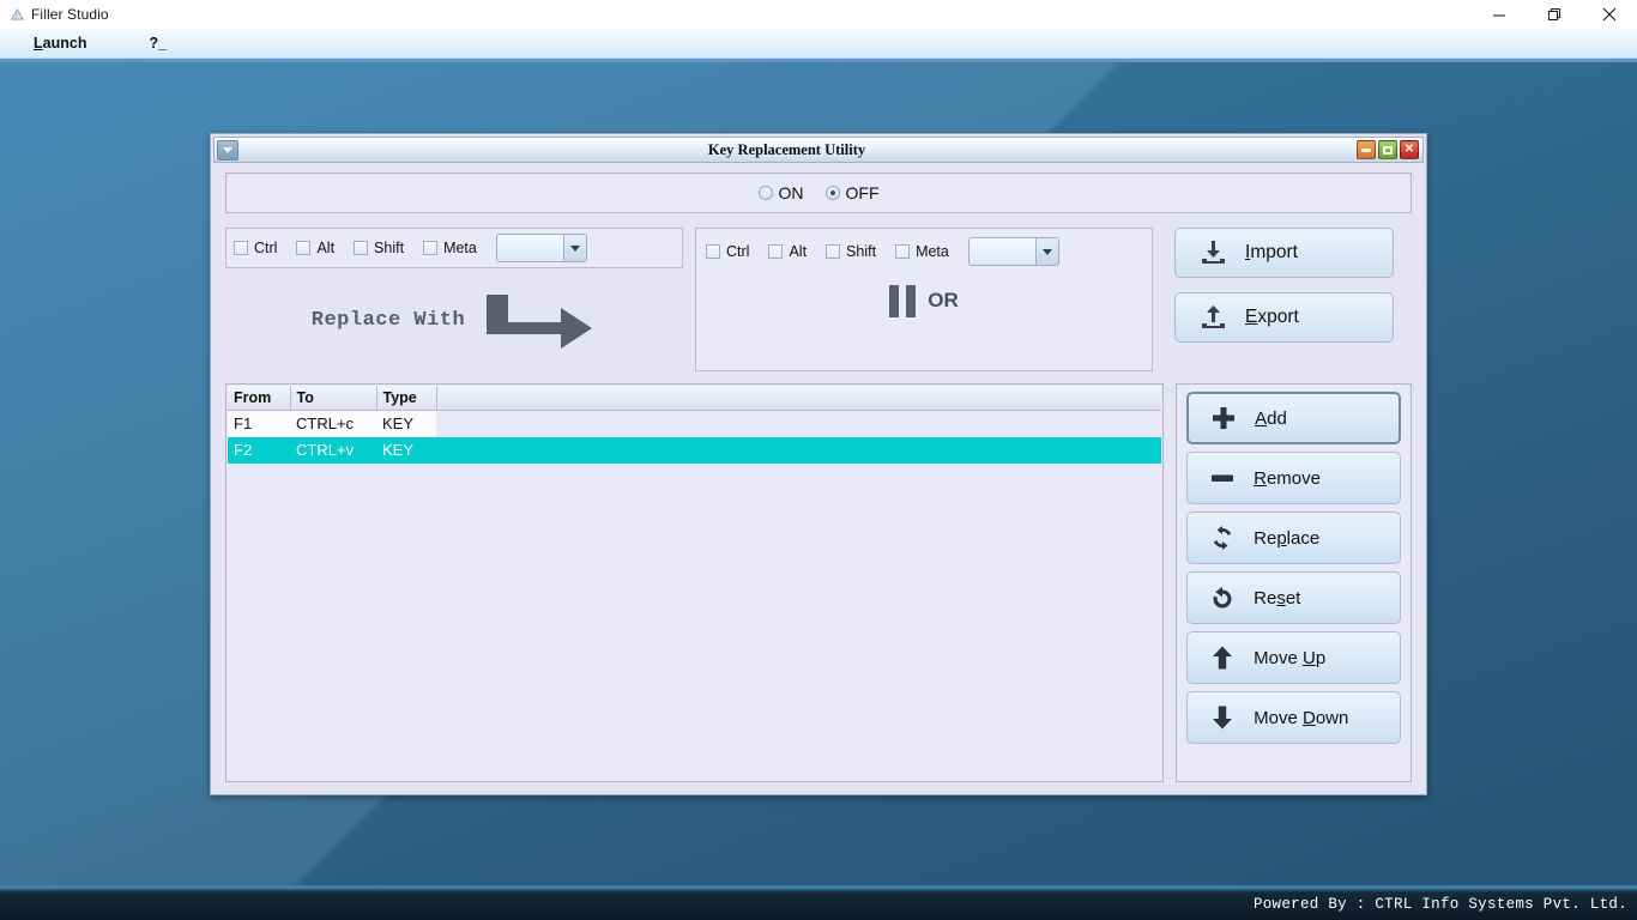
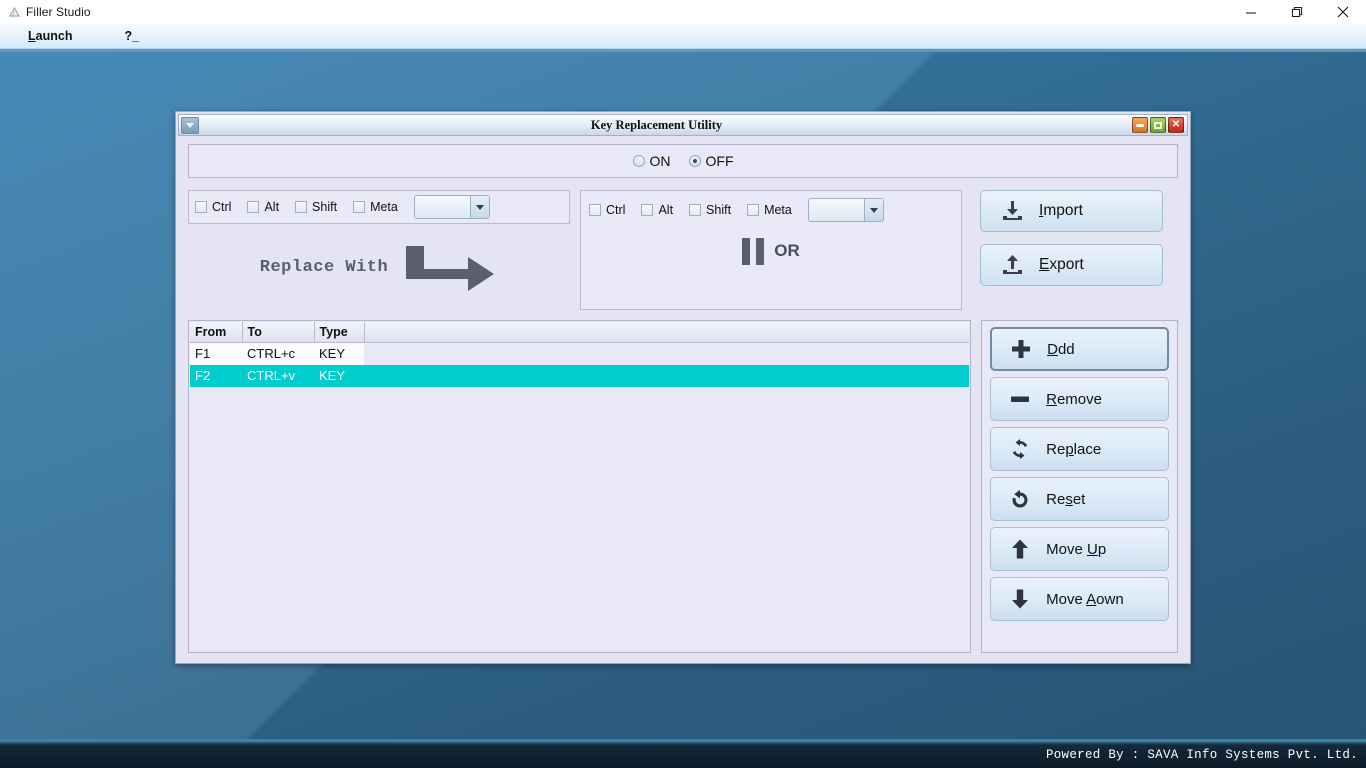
  Filler Studio
  Launch
  ?_
  Key Replacement Utility
  ✕
  ON
  OFF
  Ctrl
  Alt
  Shift
  Meta
  Replace With
  Ctrl
  Alt
  Shift
  Meta
  OR
  Import
  Export
  From	To	Type
  F1	CTRL+c	KEY
  F2	CTRL+v	KEY
- Add
+ Ddd
  Remove
  Replace
  Reset
  Move Up
- Move Down
+ Move Aown
- Powered By : CTRL Info Systems Pvt. Ltd.
+ Powered By : SAVA Info Systems Pvt. Ltd.
